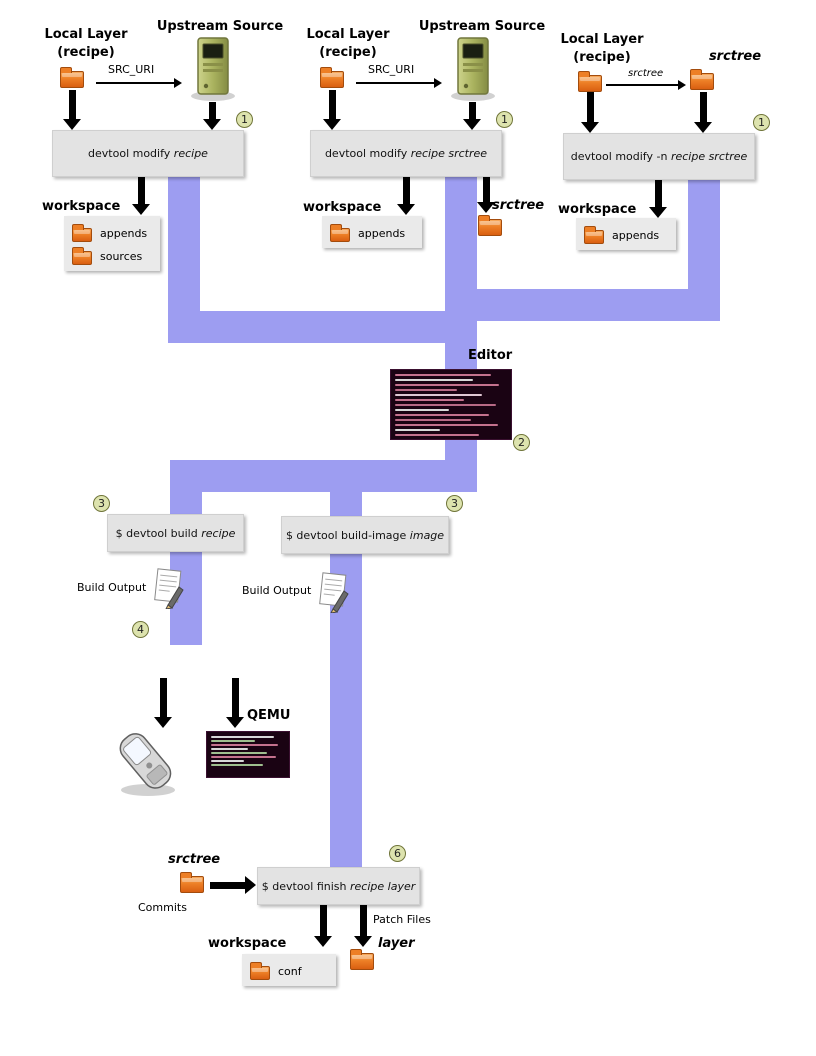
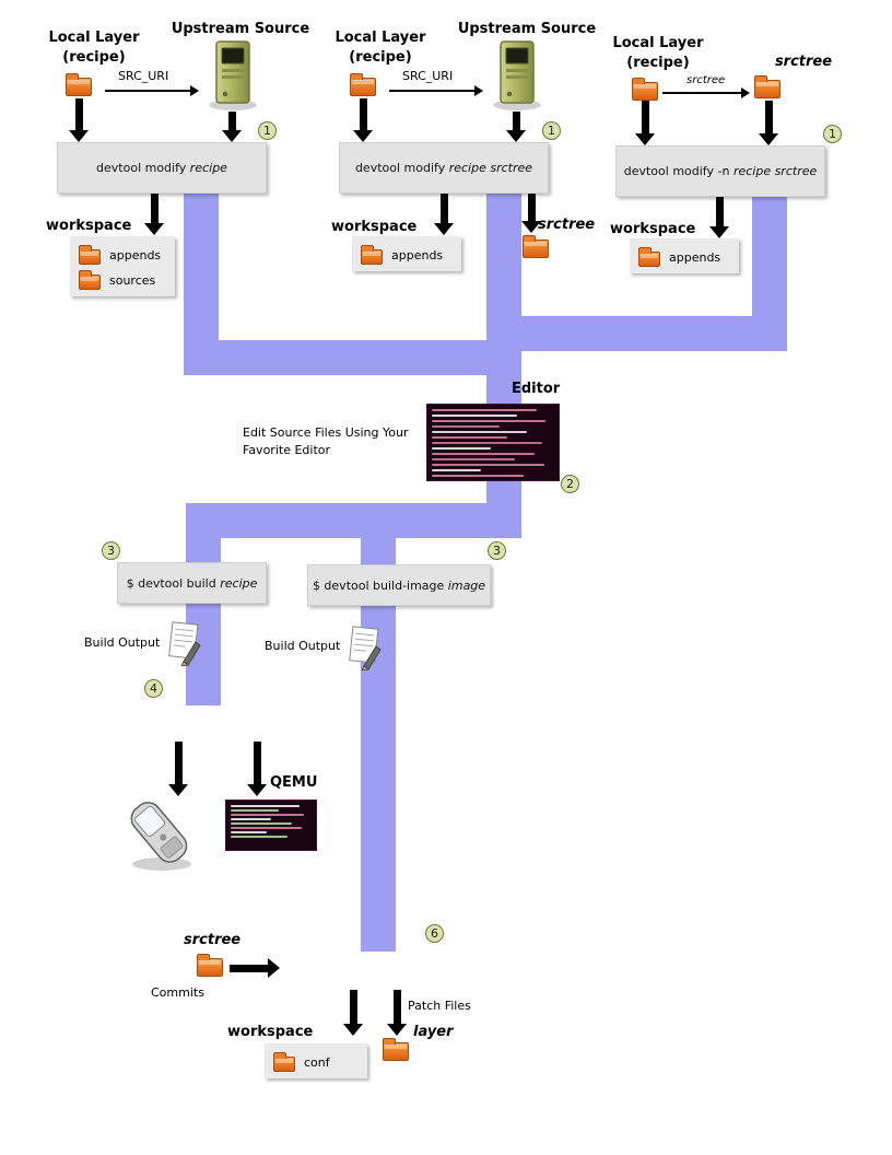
  Local Layer
  (recipe)
  Upstream Source
  SRC_URI
  1
  devtool modify
  recipe
  workspace
  appends
  sources
  Local Layer
  (recipe)
  Upstream Source
  SRC_URI
  1
  devtool modify
  recipe srctree
  workspace
  appends
  srctree
  Local Layer
  (recipe)
  srctree
  srctree
  1
  devtool modify -n
  recipe srctree
  workspace
  appends
  Editor
+ Edit Source Files Using Your
+ Favorite Editor
  2
  3
  $ devtool build
  recipe
  3
  $ devtool build-image
  image
  Build Output
  Build Output
  4
  QEMU
  6
  srctree
  Commits
- $ devtool finish
- recipe layer
  Patch Files
  workspace
  layer
  conf
